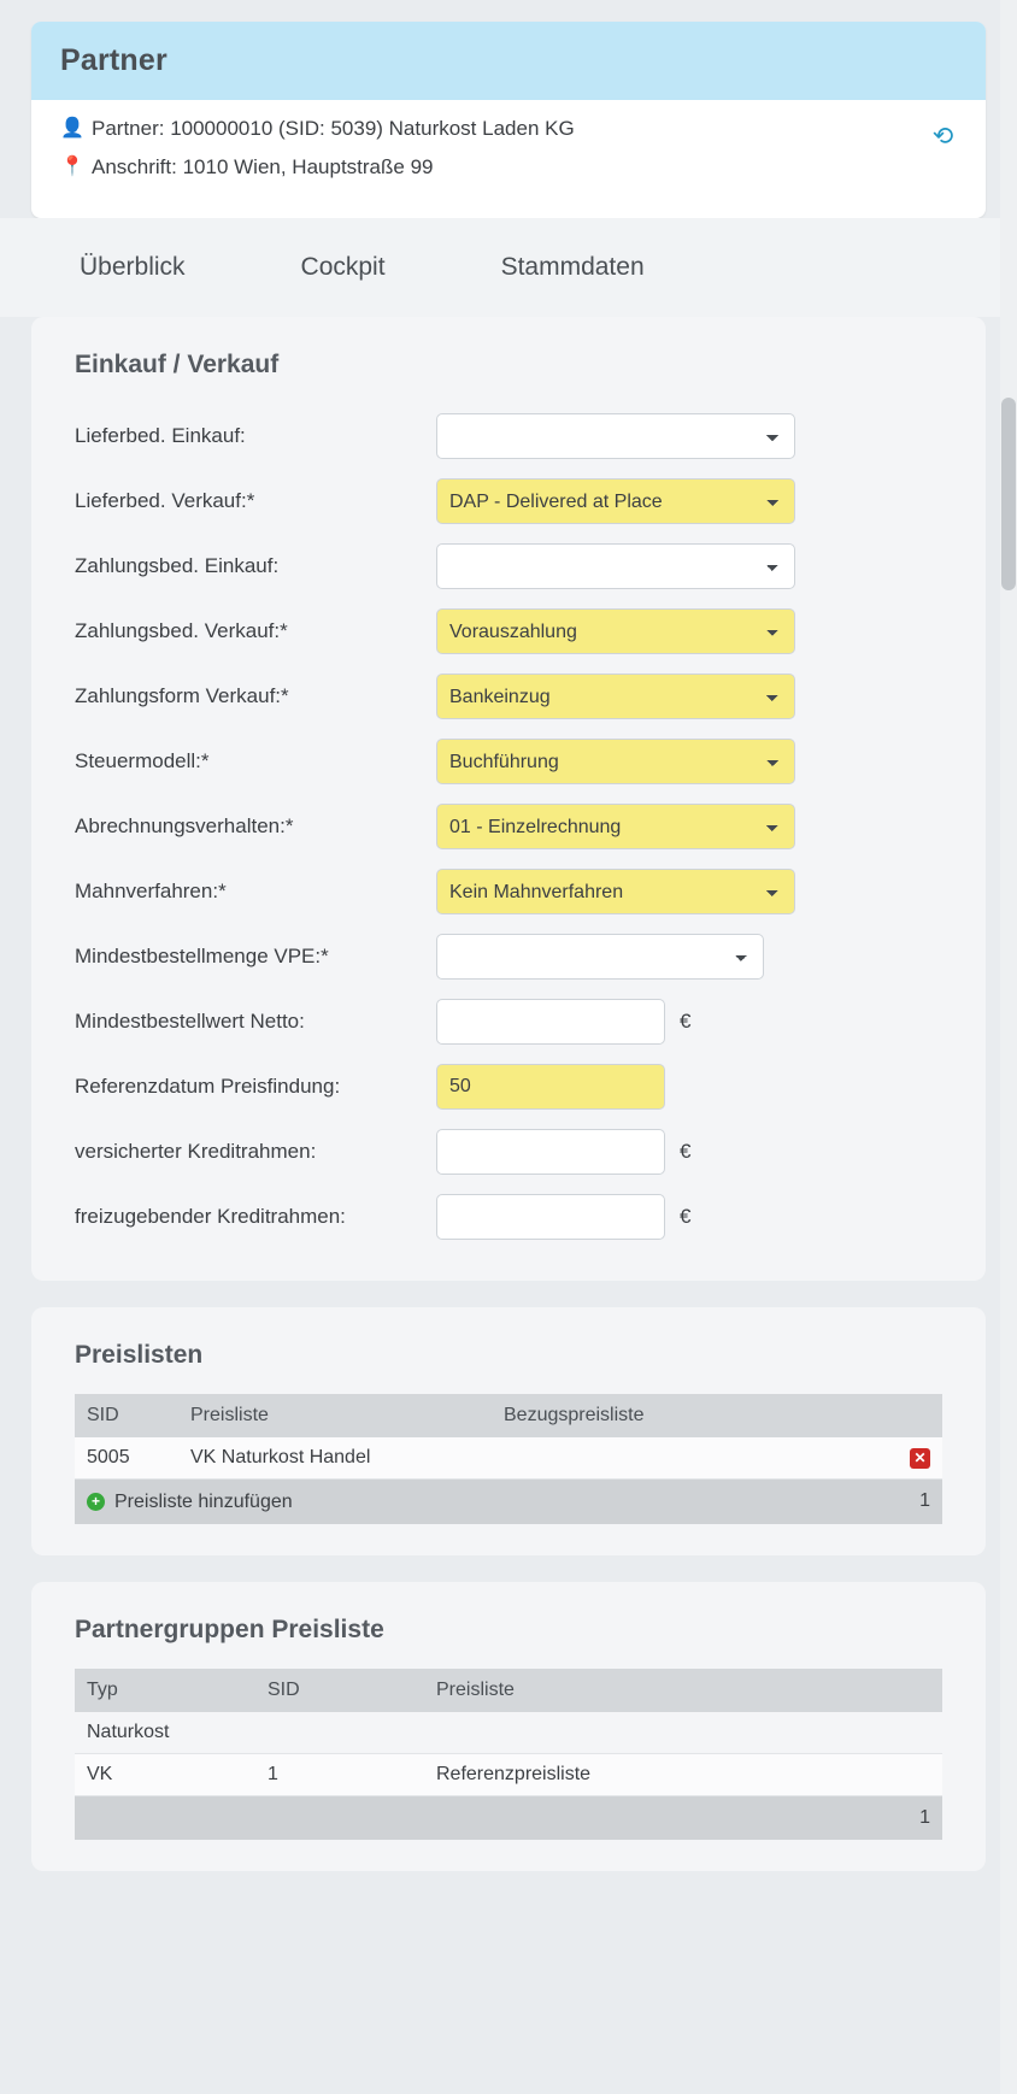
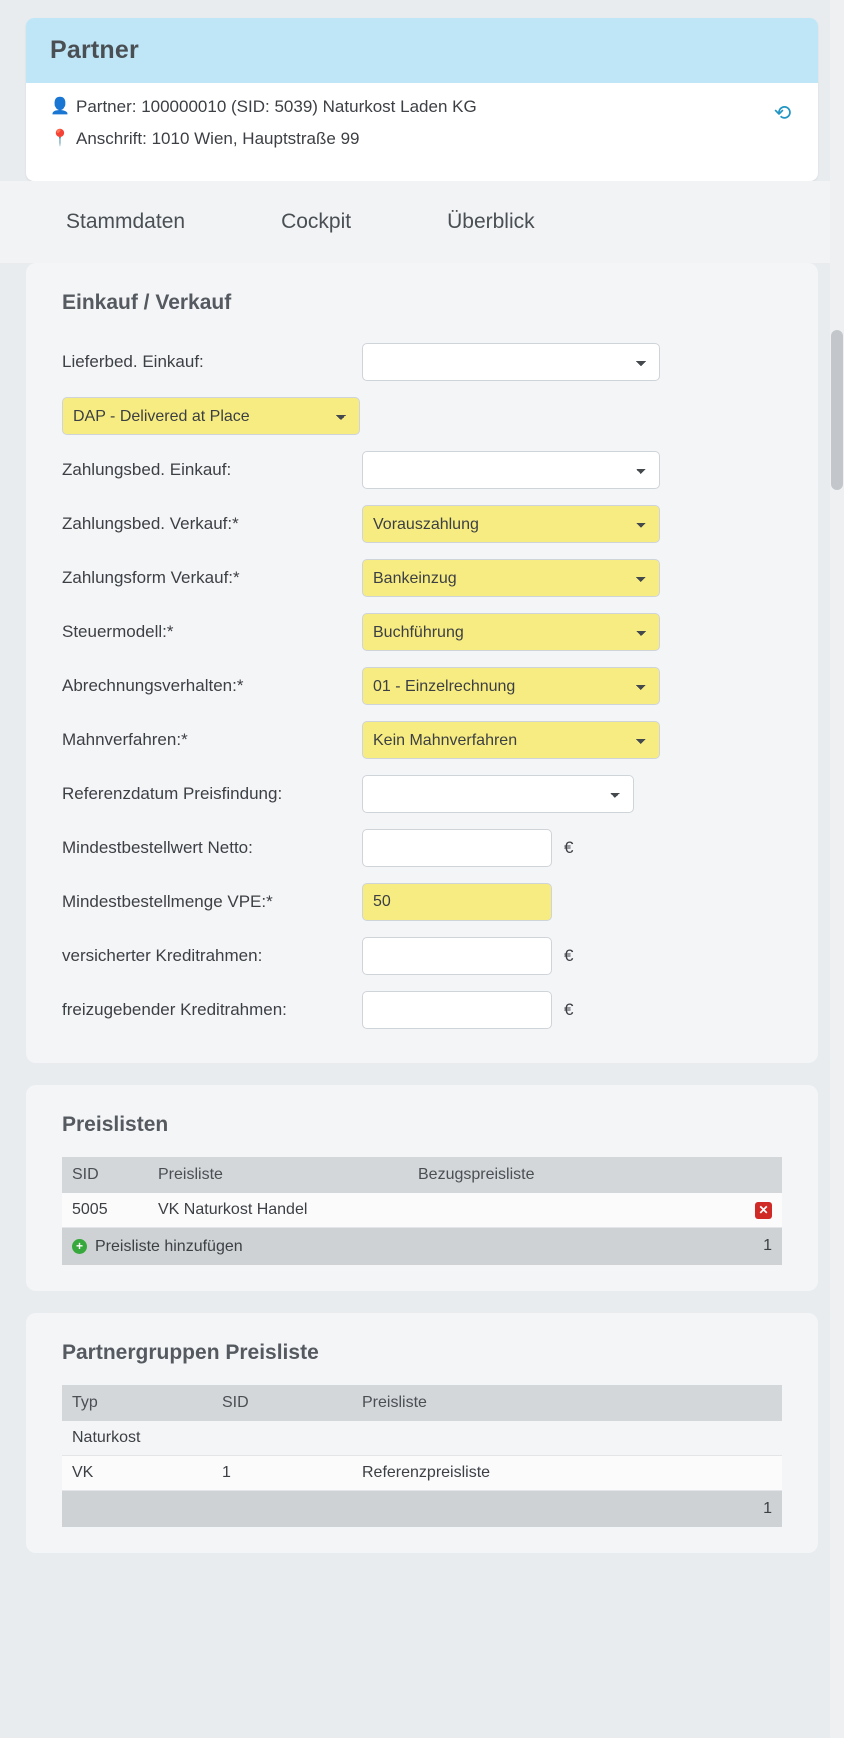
  Partner
  👤
  Partner: 100000010 (SID: 5039) Naturkost Laden KG
  📍
  Anschrift: 1010 Wien, Hauptstraße 99
- Überblick
+ Stammdaten
  Cockpit
- Stammdaten
+ Überblick
  Einkauf / Verkauf
  Lieferbed. Einkauf:
- Lieferbed. Verkauf:*
  DAP - Delivered at Place
  Zahlungsbed. Einkauf:
  Zahlungsbed. Verkauf:*
  Vorauszahlung
  Zahlungsform Verkauf:*
  Bankeinzug
  Steuermodell:*
  Buchführung
  Abrechnungsverhalten:*
  01 - Einzelrechnung
  Mahnverfahren:*
  Kein Mahnverfahren
- Mindestbestellmenge VPE:*
+ Referenzdatum Preisfindung:
  Mindestbestellwert Netto:
  €
- Referenzdatum Preisfindung:
+ Mindestbestellmenge VPE:*
  50
  versicherter Kreditrahmen:
  €
  freizugebender Kreditrahmen:
  €
  Preislisten
  SID	Preisliste	Bezugspreisliste
  5005	VK Naturkost Handel		✕
  + Preisliste hinzufügen	1
  Partnergruppen Preisliste
  Typ	SID	Preisliste
  Naturkost
  VK	1	Referenzpreisliste
  	1
